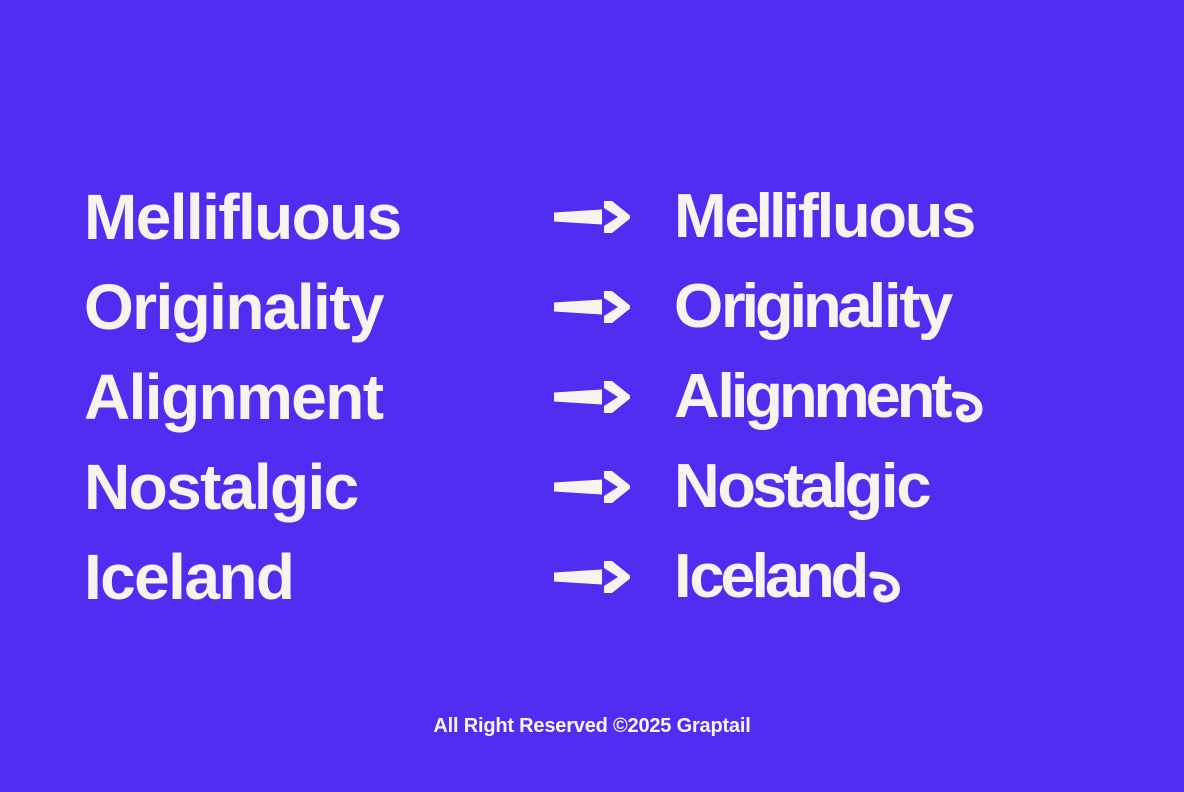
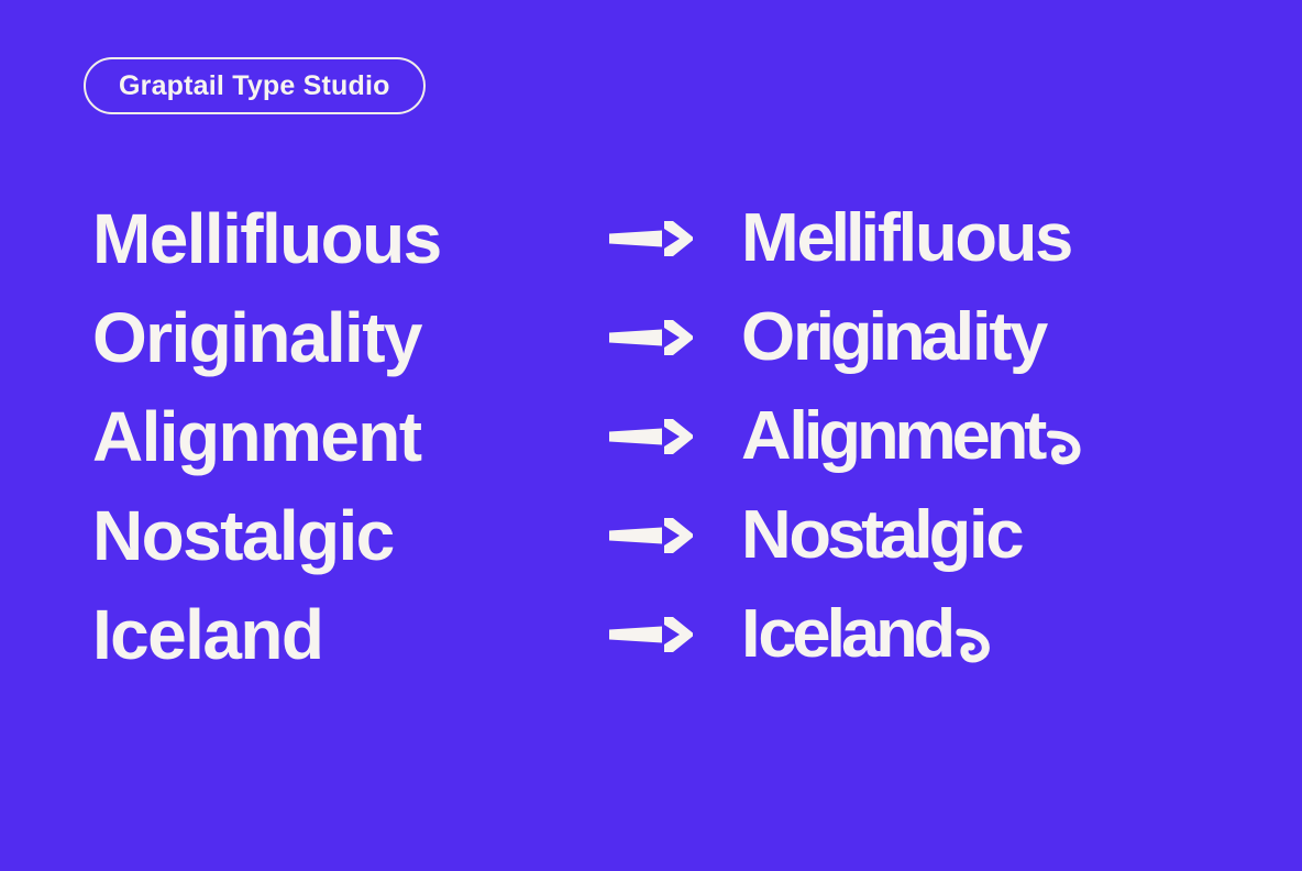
+ Graptail Type Studio
  Mellifluous
  Mellifluous
  Originality
  Originality
  Alignment
  Alignment
  Nostalgic
  Nostalgic
  Iceland
  Iceland
- All Right Reserved ©2025 Graptail
